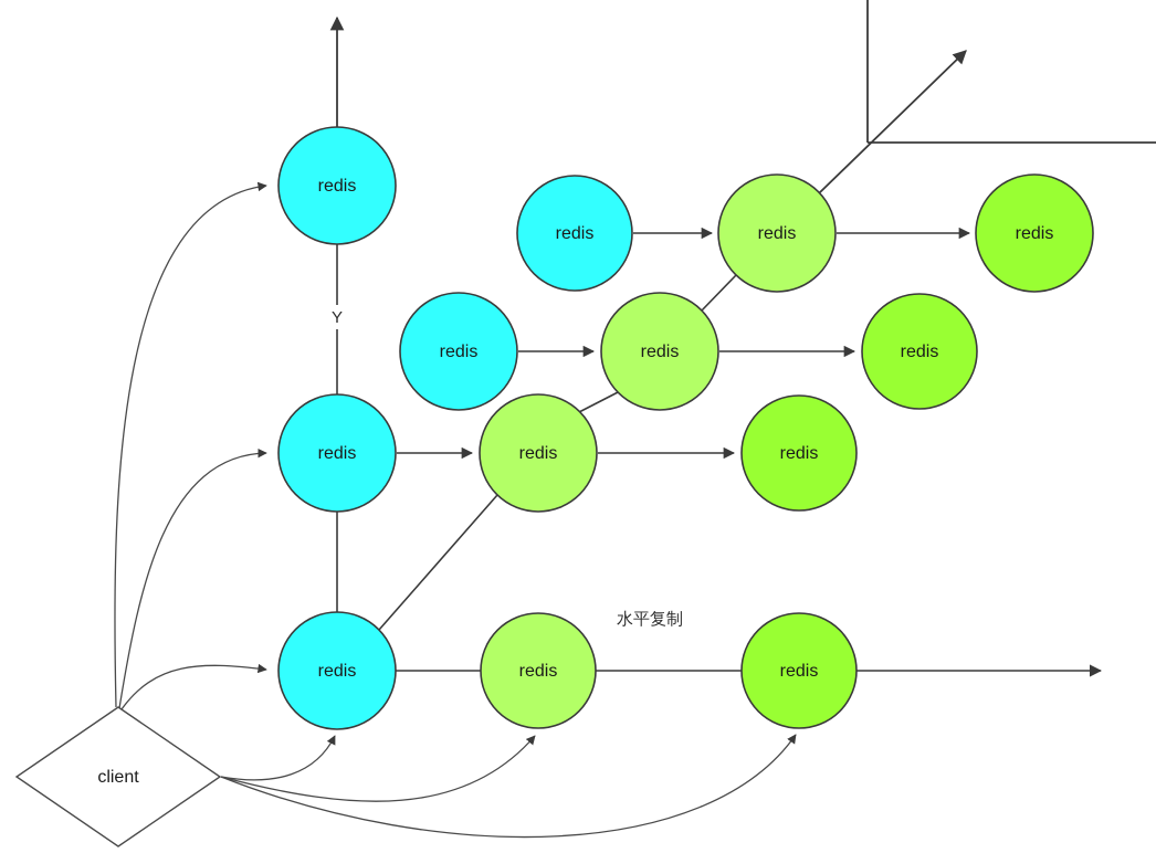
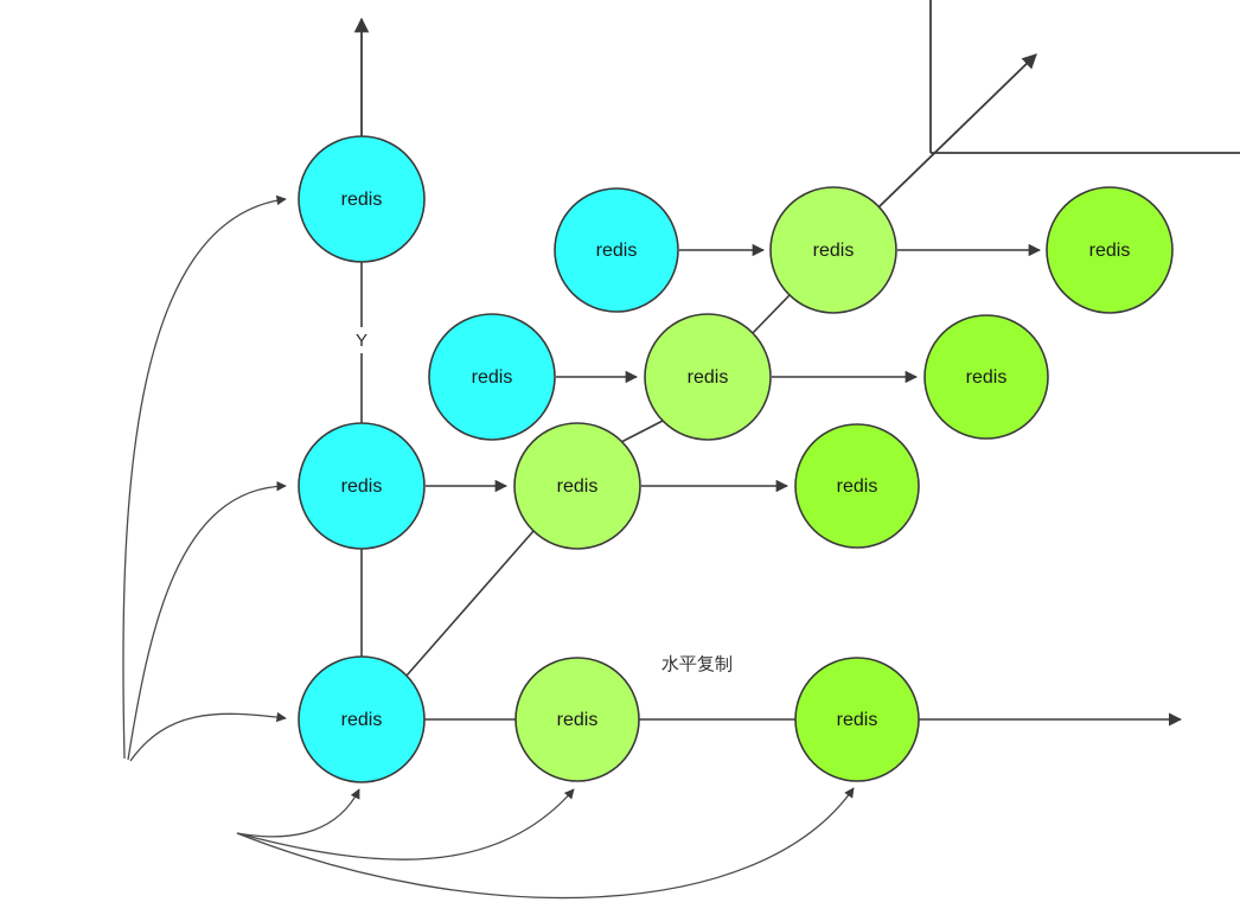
- client
  redis
  redis
  redis
  redis
  redis
  redis
  redis
  redis
  redis
  redis
  redis
  redis
  redis
  Y
  水平复制
